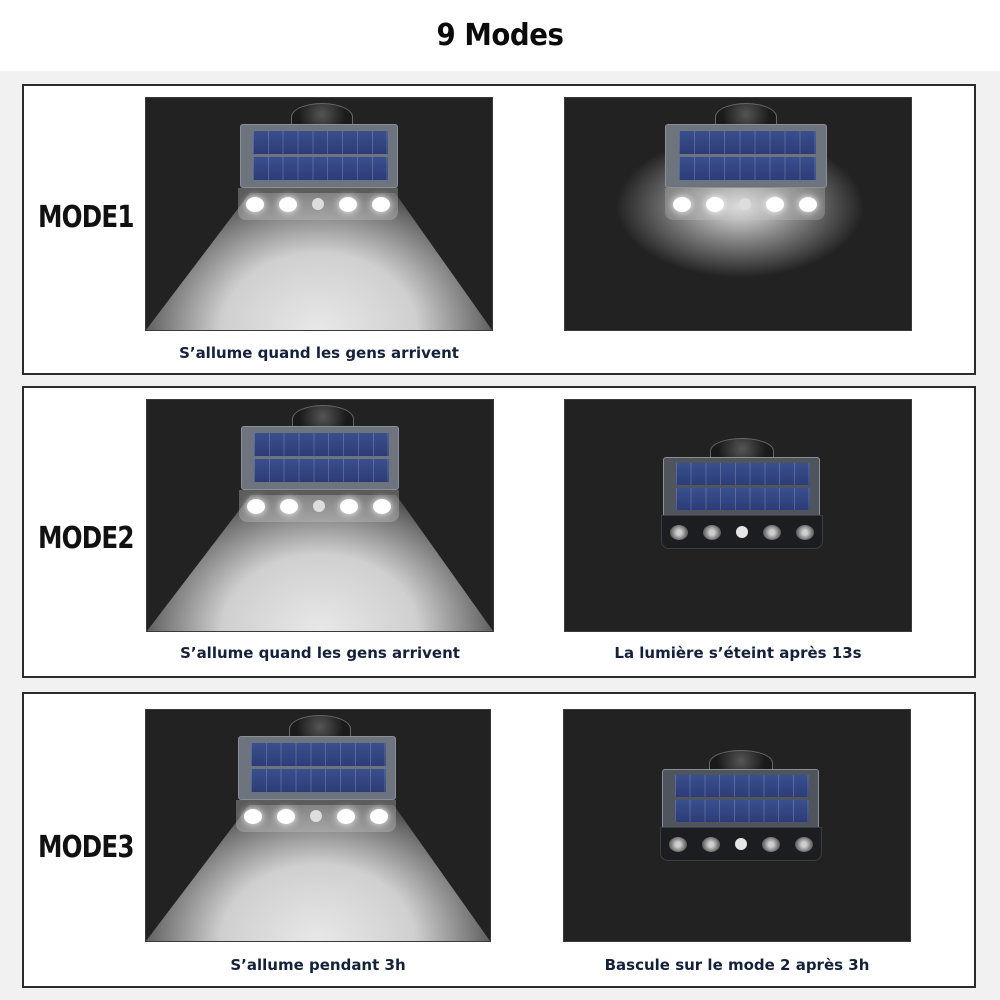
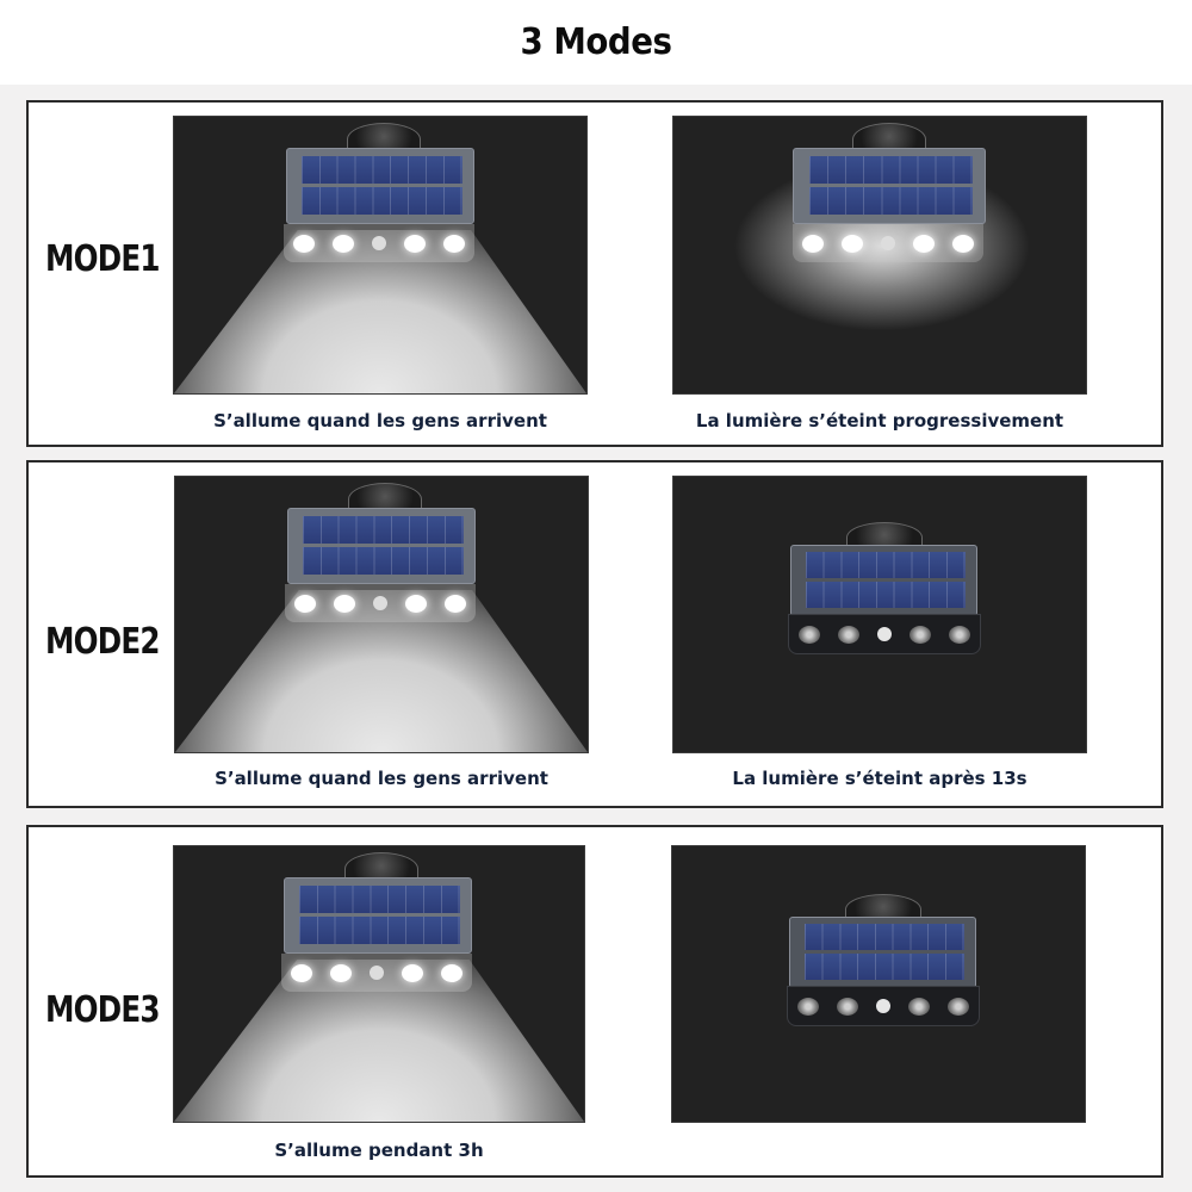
- 9 Modes
+ 3 Modes
  MODE1
  S’allume quand les gens arrivent
+ La lumière s’éteint progressivement
  MODE2
  S’allume quand les gens arrivent
  La lumière s’éteint après 13s
  MODE3
  S’allume pendant 3h
- Bascule sur le mode 2 après 3h
